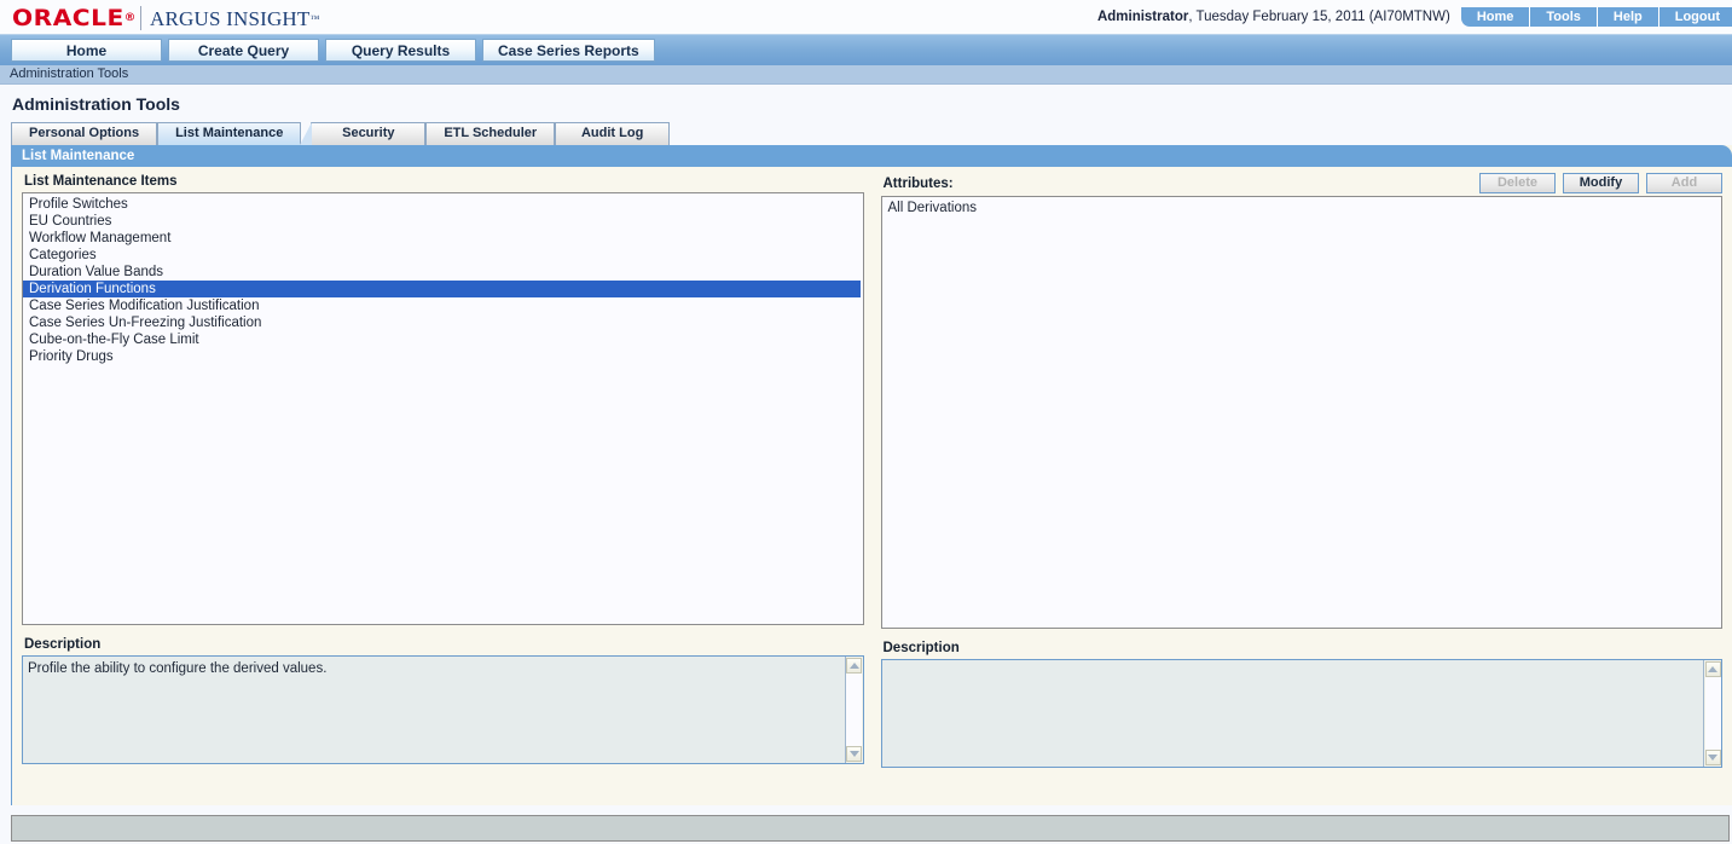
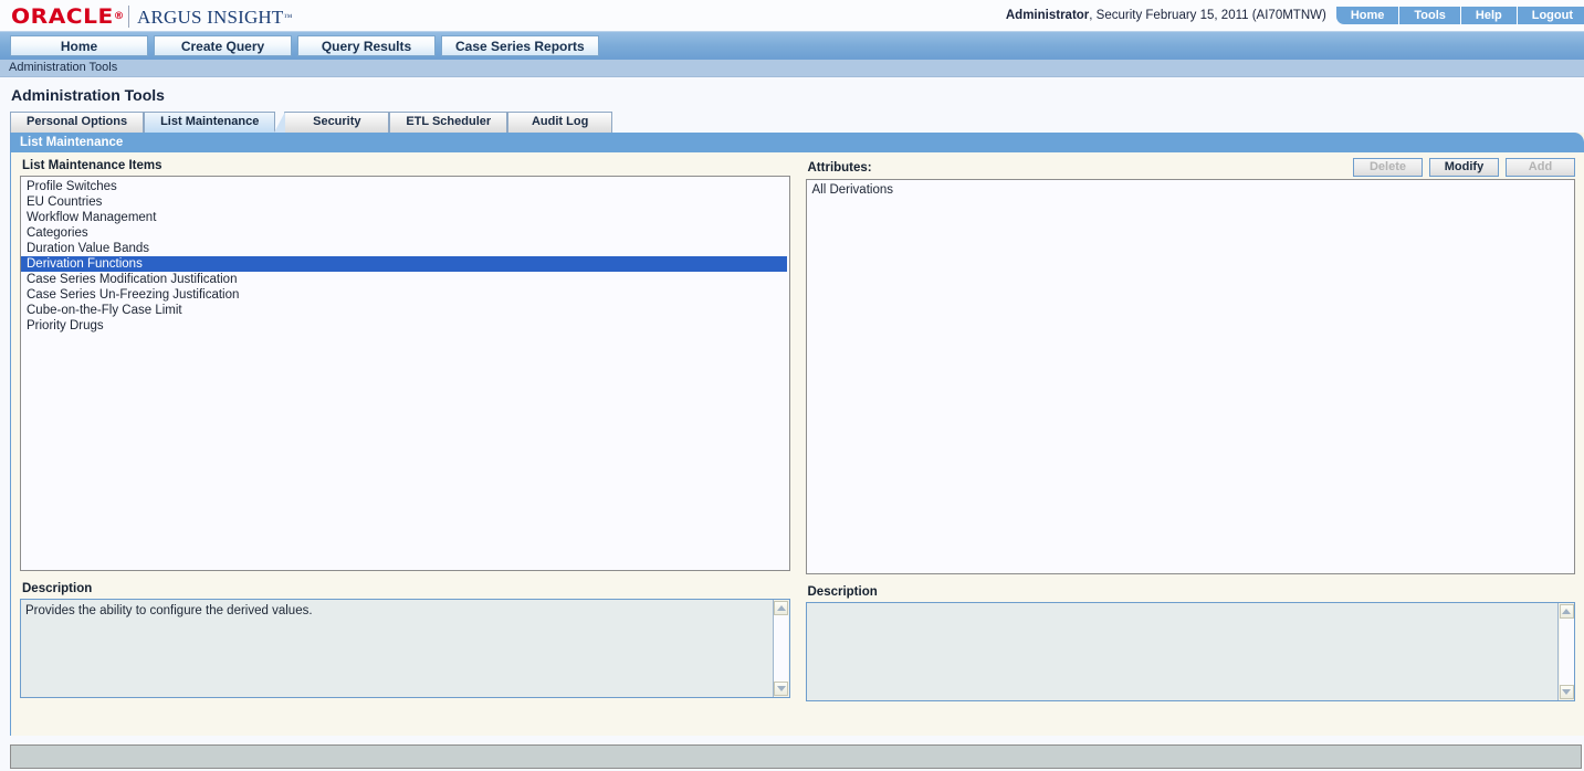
  ORACLE®
  ARGUS INSIGHT™
- Administrator, Tuesday February 15, 2011 (AI70MTNW)
+ Administrator, Security February 15, 2011 (AI70MTNW)
  Home
  Tools
  Help
  Logout
  Home
  Create Query
  Query Results
  Case Series Reports
  Administration Tools
  Administration Tools
  Personal Options
  List Maintenance
  Security
  ETL Scheduler
  Audit Log
  List Maintenance
  List Maintenance Items
  Profile Switches
  EU Countries
  Workflow Management
  Categories
  Duration Value Bands
  Derivation Functions
  Case Series Modification Justification
  Case Series Un-Freezing Justification
  Cube-on-the-Fly Case Limit
  Priority Drugs
  Description
- Profile the ability to configure the derived values.
+ Provides the ability to configure the derived values.
  Attributes:
  Delete
  Modify
  Add
  All Derivations
  Description
